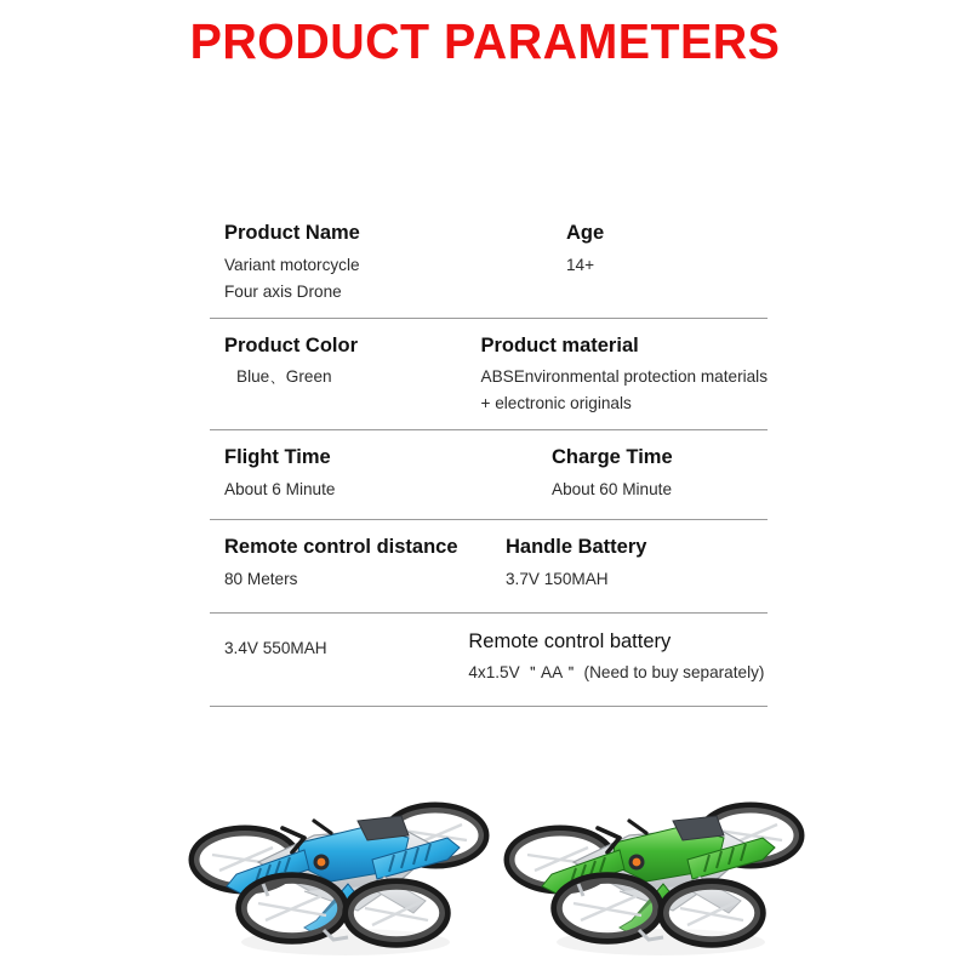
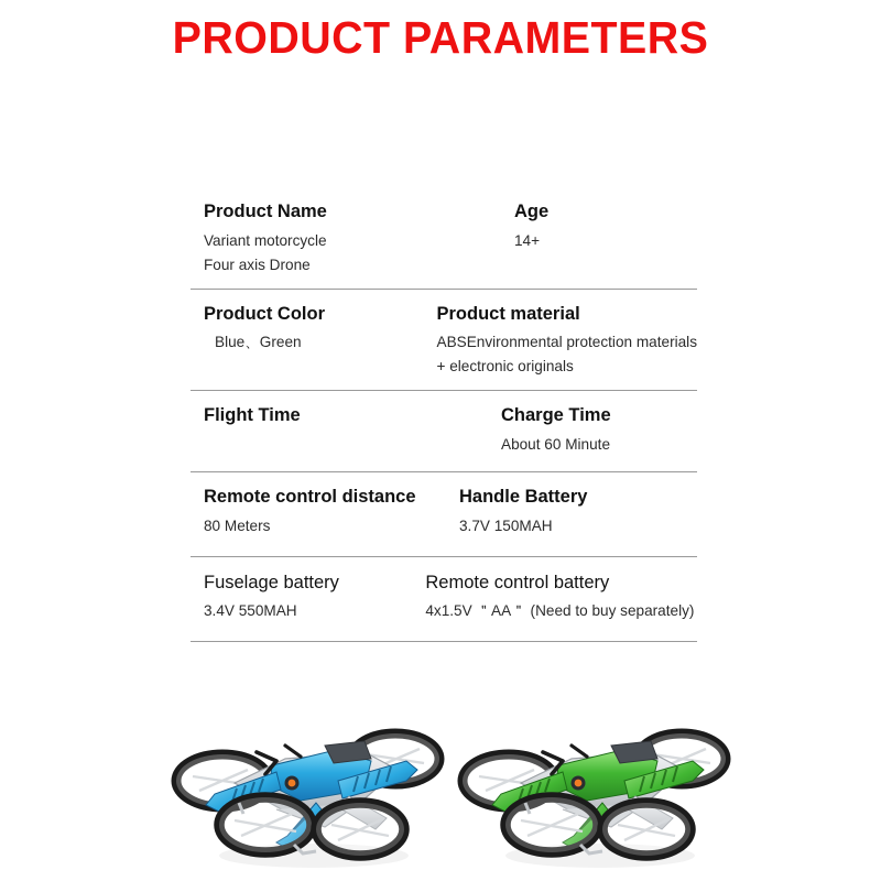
  PRODUCT PARAMETERS
  Product Name
  Variant motorcycle
  Four axis Drone
  Age
  14+
  Product Color
  Blue、Green
  Product material
  ABSEnvironmental protection materials
  + electronic originals
  Flight Time
- About 6 Minute
  Charge Time
  About 60 Minute
  Remote control distance
  80 Meters
  Handle Battery
  3.7V 150MAH
+ Fuselage battery
  3.4V 550MAH
  Remote control battery
  4x1.5V ＂AA＂ (Need to buy separately)
